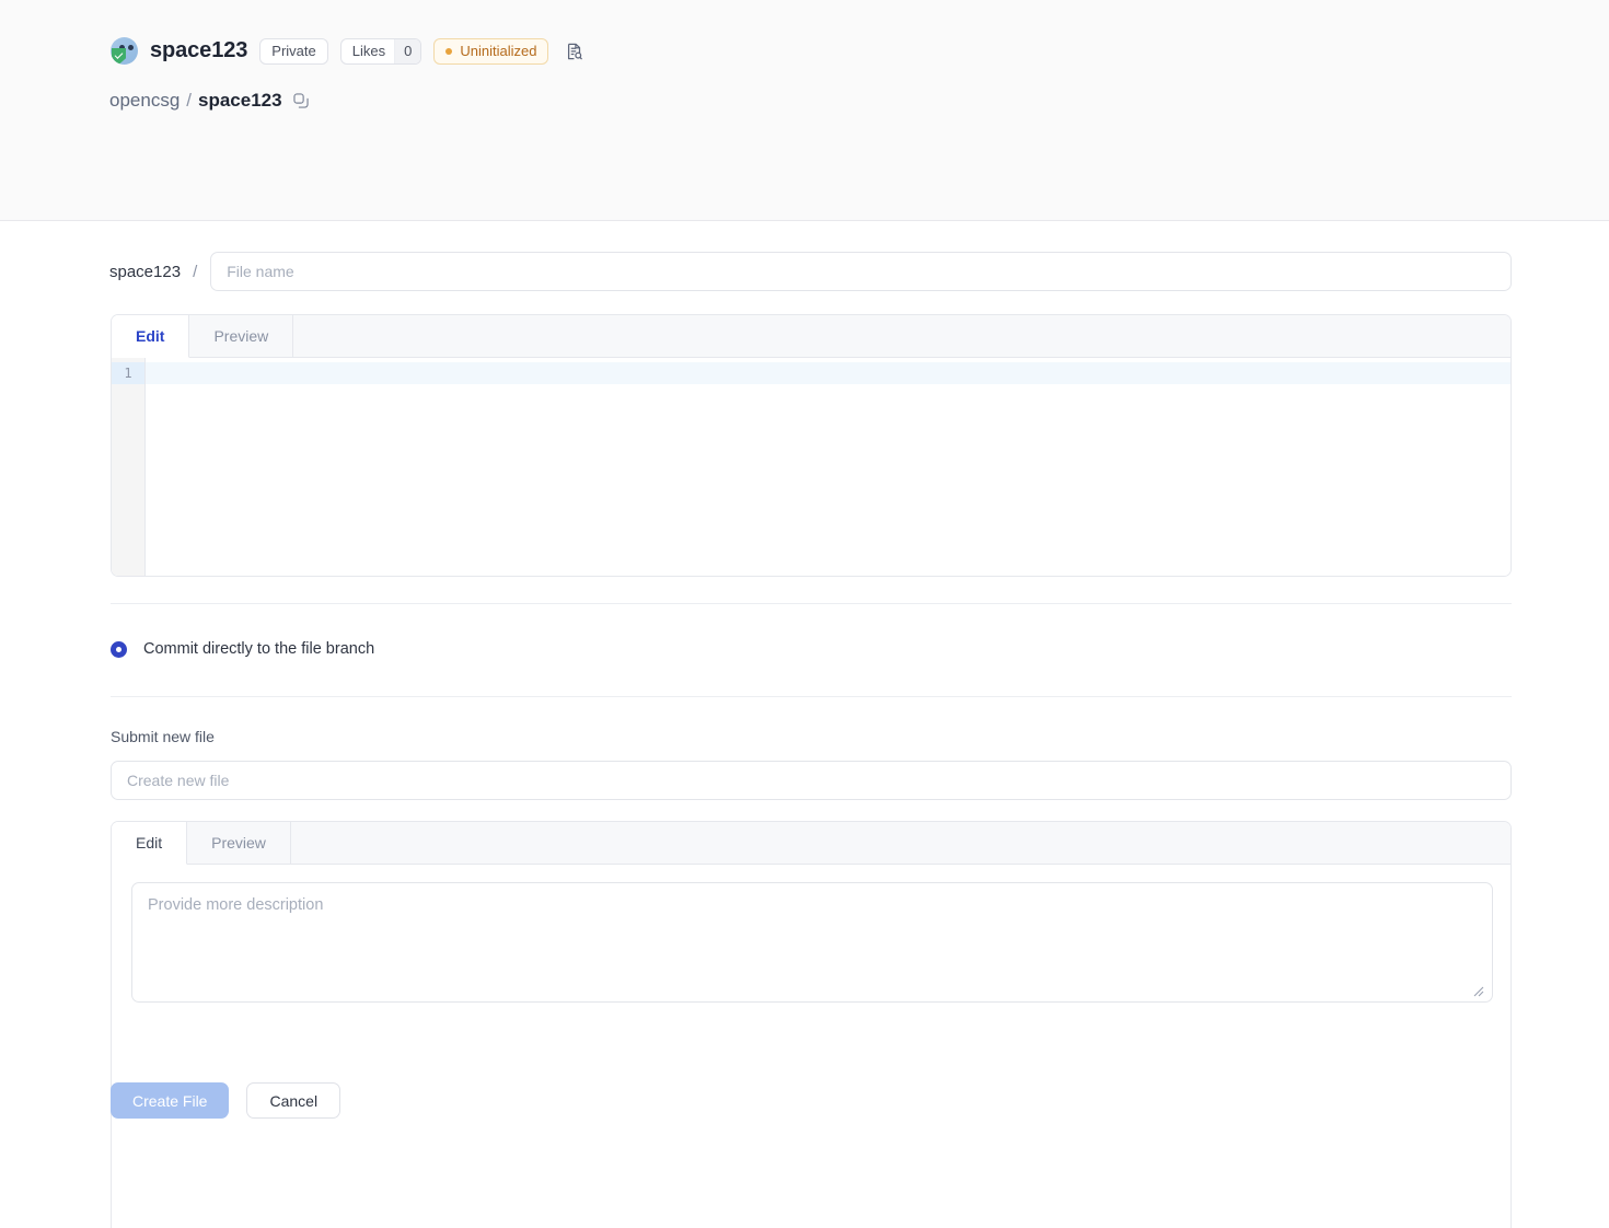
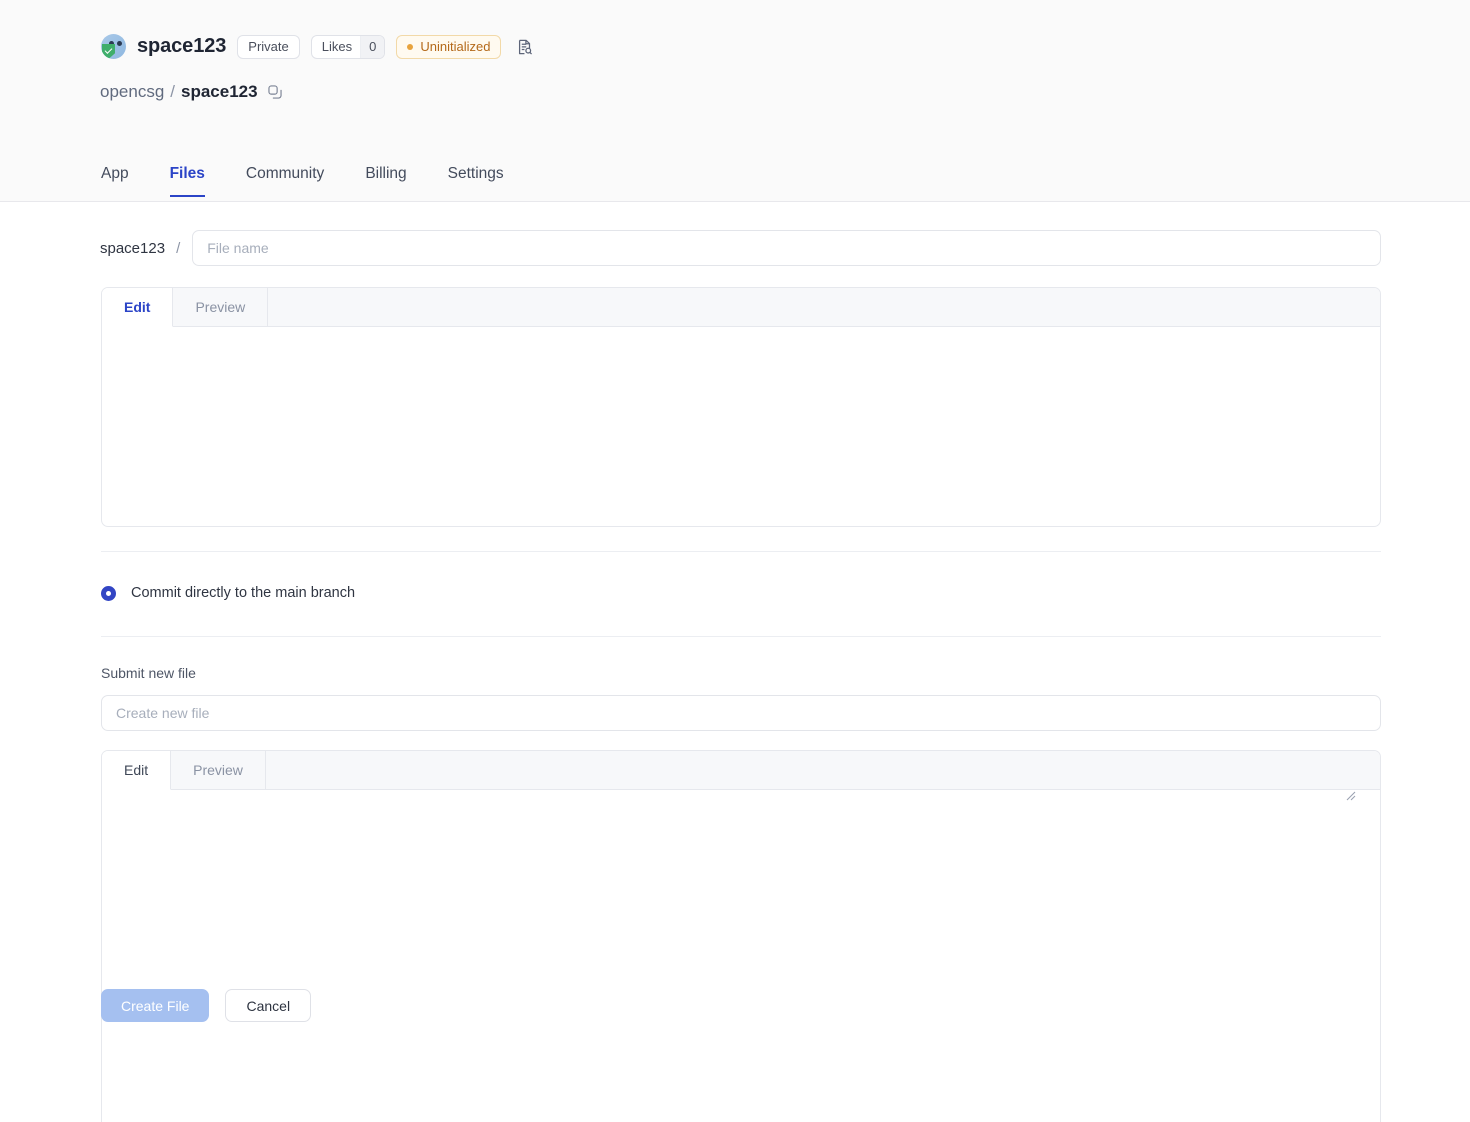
  space123
  Private
  Likes
  0
  Uninitialized
  opencsg
  /
  space123
+ App
+ Files
+ Community
+ Billing
+ Settings
  space123
  /
  File name
  Edit
  Preview
- 1
- Commit directly to the file branch
+ Commit directly to the main branch
  Submit new file
  Create new file
  Edit
  Preview
- Provide more description
  Create File
  Cancel
